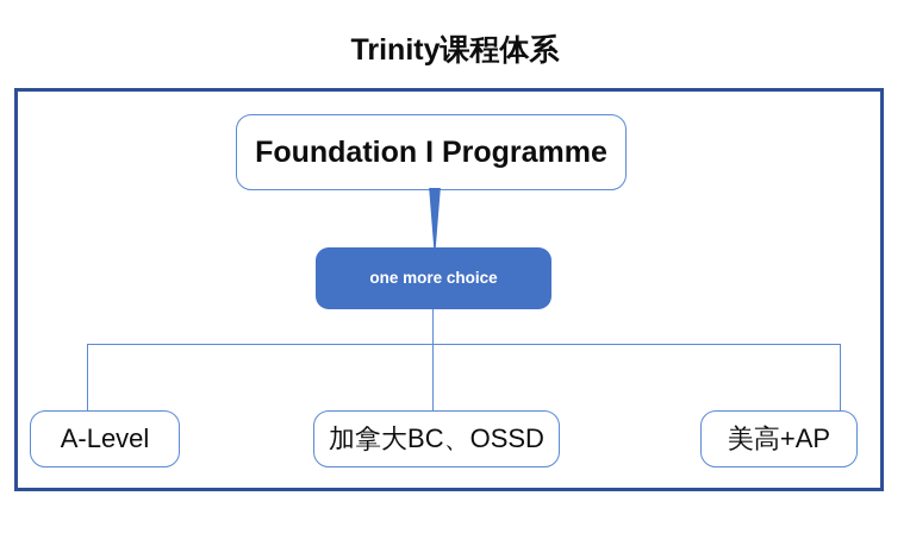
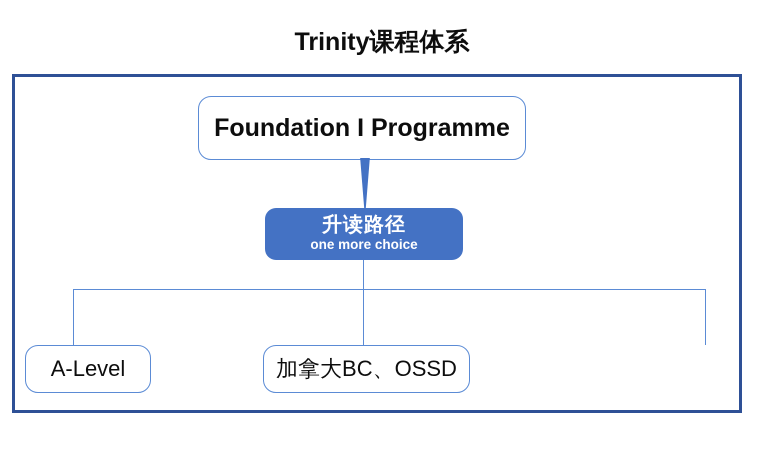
  Trinity课程体系
  Foundation I Programme
+ 升读路径
  one more choice
  A-Level
  加拿大BC、OSSD
- 美高+AP
